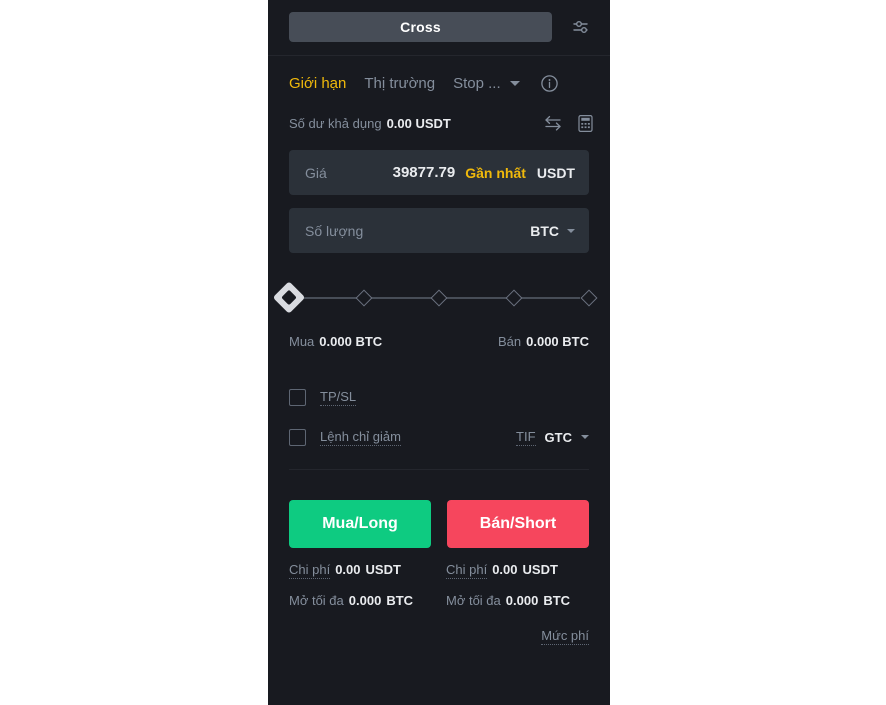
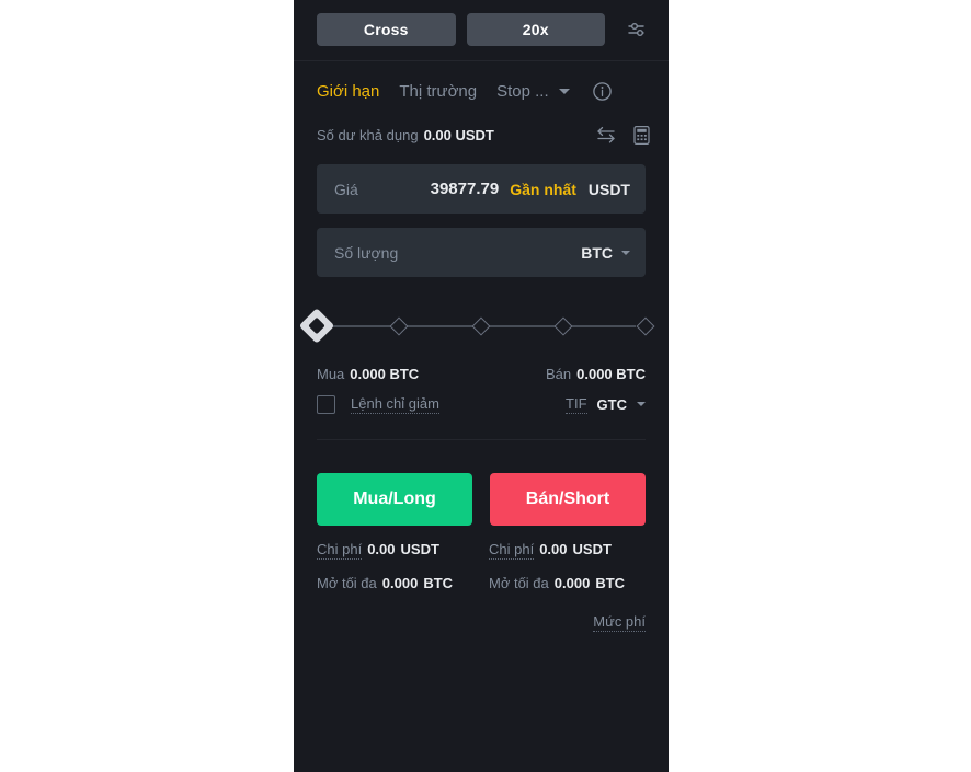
  Cross
+ 20x
  Giới hạn
  Thị trường
  Stop ...
  Số dư khả dụng
  0.00 USDT
  Giá
  39877.79
  Gần nhất
  USDT
  Số lượng
  BTC
  Mua
  0.000 BTC
  Bán
  0.000 BTC
- TP/SL
  Lệnh chỉ giảm
  TIF
  GTC
  Mua/Long
  Bán/Short
  Chi phí
  0.00
  USDT
  Chi phí
  0.00
  USDT
  Mở tối đa
  0.000
  BTC
  Mở tối đa
  0.000
  BTC
  Mức phí
